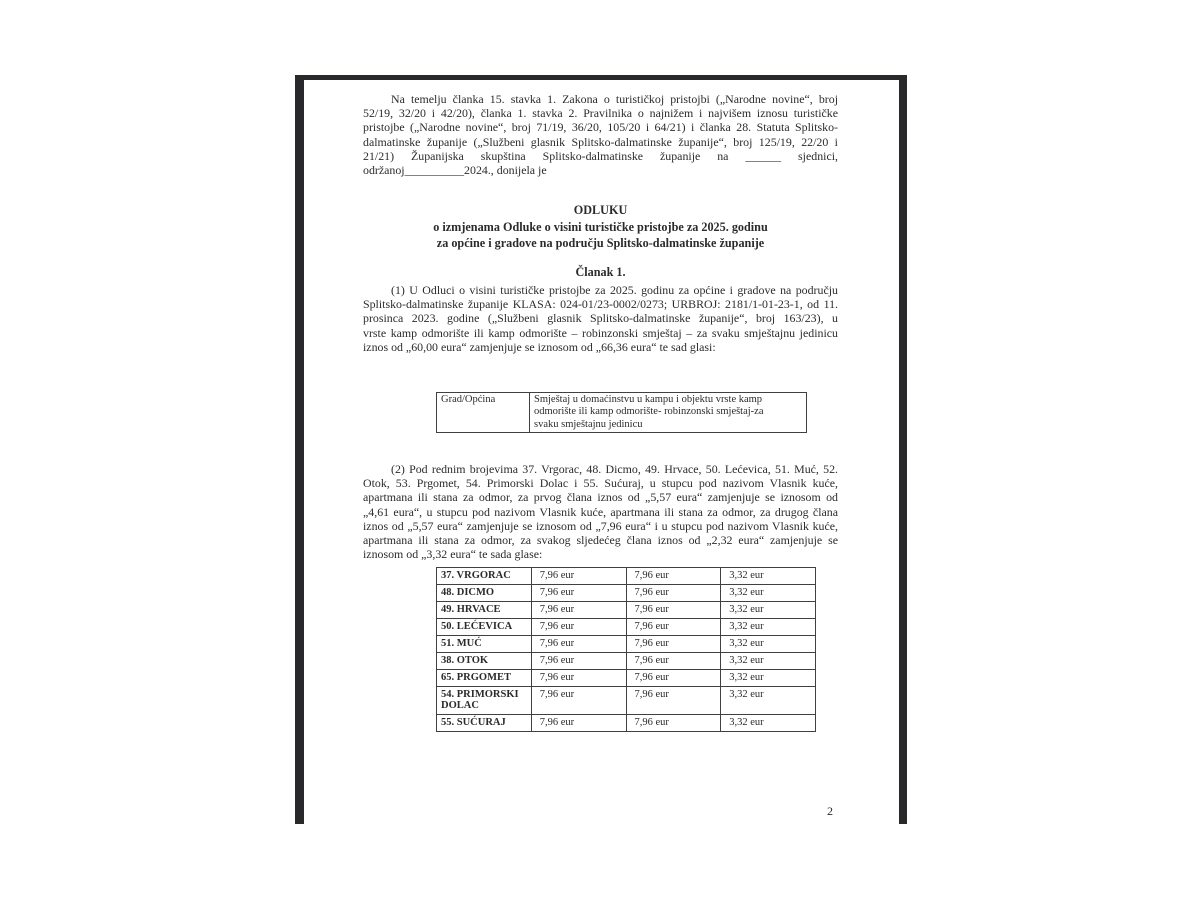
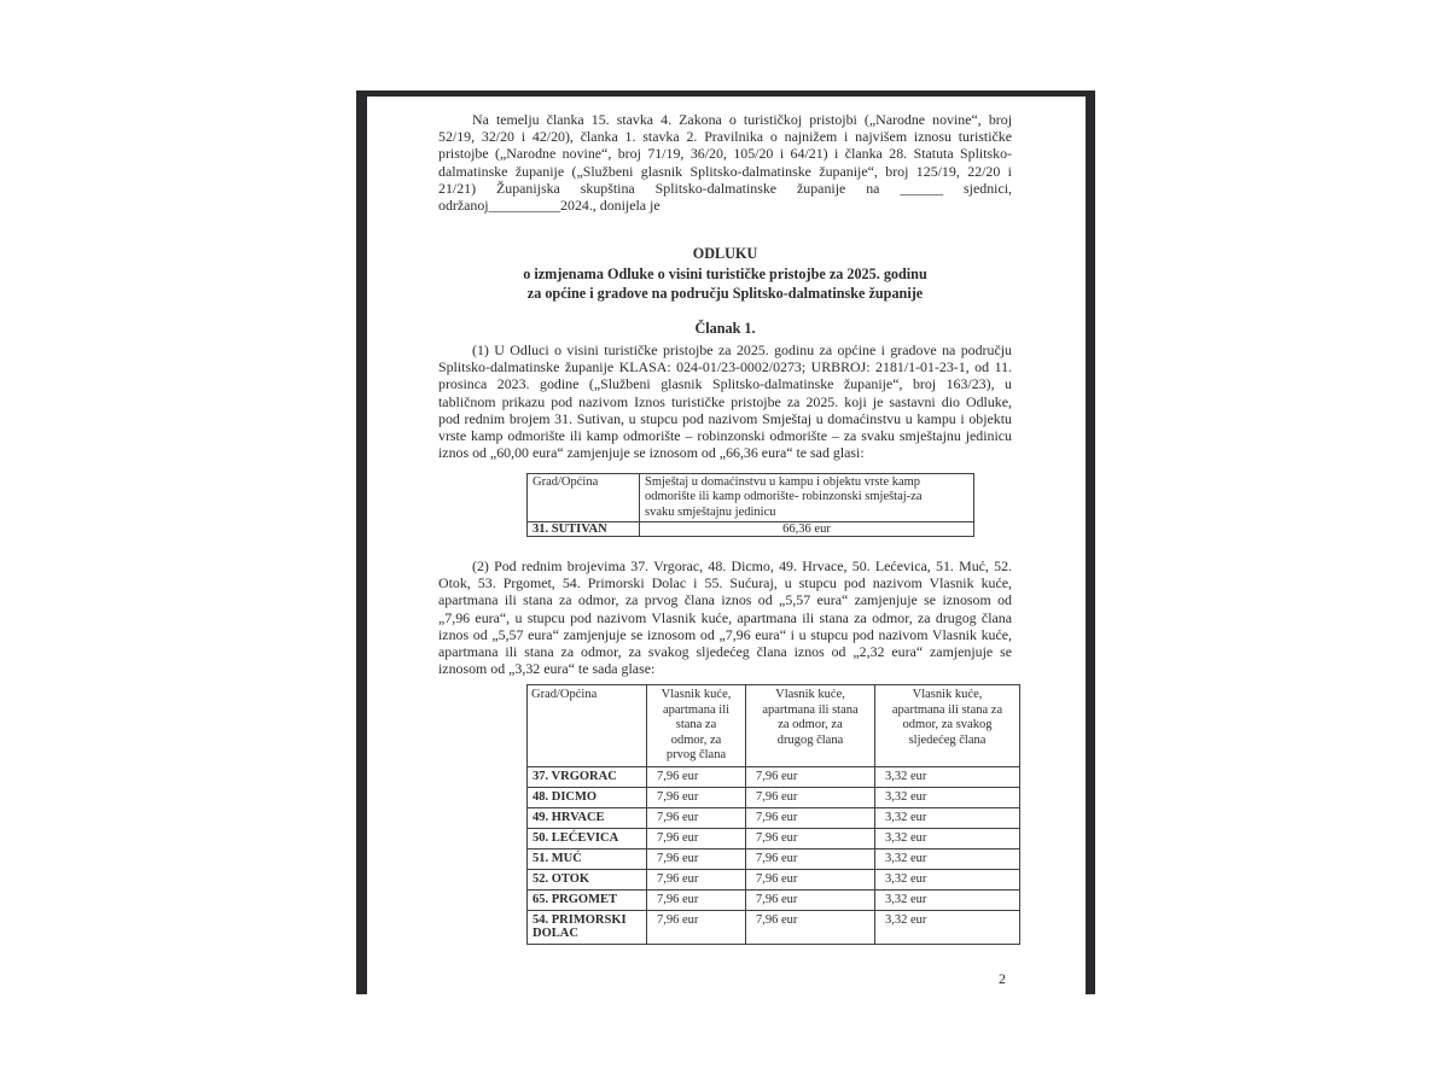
- Na temelju članka 15. stavka 1. Zakona o turističkoj pristojbi („Narodne novine“, broj
+ Na temelju članka 15. stavka 4. Zakona o turističkoj pristojbi („Narodne novine“, broj
  52/19, 32/20 i 42/20), članka 1. stavka 2. Pravilnika o najnižem i najvišem iznosu turističke
  pristojbe („Narodne novine“, broj 71/19, 36/20, 105/20 i 64/21) i članka 28. Statuta Splitsko-
  dalmatinske županije („Službeni glasnik Splitsko-dalmatinske županije“, broj 125/19, 22/20 i
  21/21) Županijska skupština Splitsko-dalmatinske županije na ______ sjednici,
  održanoj__________2024., donijela je
  ODLUKU
  o izmjenama Odluke o visini turističke pristojbe za 2025. godinu
  za općine i gradove na području Splitsko-dalmatinske županije
  Članak 1.
  (1) U Odluci o visini turističke pristojbe za 2025. godinu za općine i gradove na području
  Splitsko-dalmatinske županije KLASA: 024-01/23-0002/0273; URBROJ: 2181/1-01-23-1, od 11.
  prosinca 2023. godine („Službeni glasnik Splitsko-dalmatinske županije“, broj 163/23), u
+ tabličnom prikazu pod nazivom Iznos turističke pristojbe za 2025. koji je sastavni dio Odluke,
+ pod rednim brojem 31. Sutivan, u stupcu pod nazivom Smještaj u domaćinstvu u kampu i objektu
- vrste kamp odmorište ili kamp odmorište – robinzonski smještaj – za svaku smještajnu jedinicu
+ vrste kamp odmorište ili kamp odmorište – robinzonski odmorište – za svaku smještajnu jedinicu
  iznos od „60,00 eura“ zamjenjuje se iznosom od „66,36 eura“ te sad glasi:
  Grad/Općina	Smještaj u domaćinstvu u kampu i objektu vrste kamp odmorište ili kamp odmorište- robinzonski smještaj-za svaku smještajnu jedinicu
+ 31. SUTIVAN	66,36 eur
  (2) Pod rednim brojevima 37. Vrgorac, 48. Dicmo, 49. Hrvace, 50. Lećevica, 51. Muć, 52.
  Otok, 53. Prgomet, 54. Primorski Dolac i 55. Sućuraj, u stupcu pod nazivom Vlasnik kuće,
  apartmana ili stana za odmor, za prvog člana iznos od „5,57 eura“ zamjenjuje se iznosom od
- „4,61 eura“, u stupcu pod nazivom Vlasnik kuće, apartmana ili stana za odmor, za drugog člana
+ „7,96 eura“, u stupcu pod nazivom Vlasnik kuće, apartmana ili stana za odmor, za drugog člana
  iznos od „5,57 eura“ zamjenjuje se iznosom od „7,96 eura“ i u stupcu pod nazivom Vlasnik kuće,
  apartmana ili stana za odmor, za svakog sljedećeg člana iznos od „2,32 eura“ zamjenjuje se
  iznosom od „3,32 eura“ te sada glase:
+ Grad/Općina	Vlasnik kuće, apartmana ili stana za odmor, za prvog člana	Vlasnik kuće, apartmana ili stana za odmor, za drugog člana	Vlasnik kuće, apartmana ili stana za odmor, za svakog sljedećeg člana
  37. VRGORAC	7,96 eur	7,96 eur	3,32 eur
  48. DICMO	7,96 eur	7,96 eur	3,32 eur
  49. HRVACE	7,96 eur	7,96 eur	3,32 eur
  50. LEĆEVICA	7,96 eur	7,96 eur	3,32 eur
  51. MUĆ	7,96 eur	7,96 eur	3,32 eur
- 38. OTOK	7,96 eur	7,96 eur	3,32 eur
+ 52. OTOK	7,96 eur	7,96 eur	3,32 eur
  65. PRGOMET	7,96 eur	7,96 eur	3,32 eur
  54. PRIMORSKI DOLAC	7,96 eur	7,96 eur	3,32 eur
- 55. SUĆURAJ	7,96 eur	7,96 eur	3,32 eur
  2
